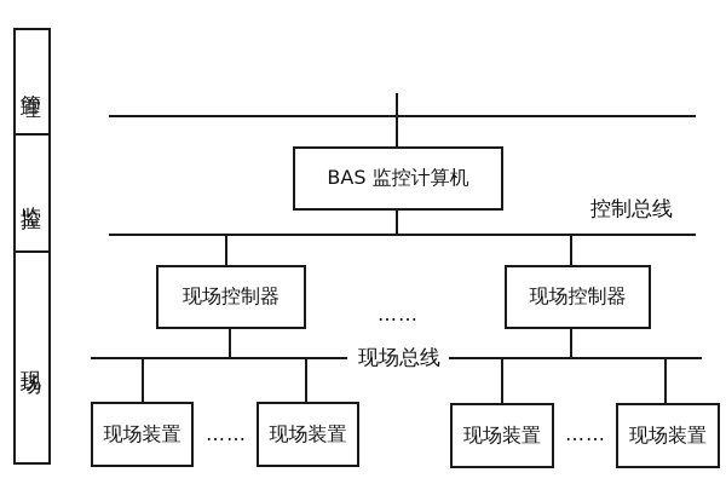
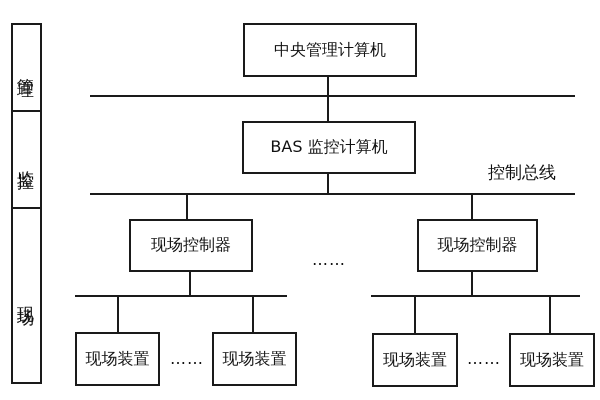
+ 中央管理计算机
  BAS 监控计算机
  控制总线
  现场控制器
  现场控制器
  ……
- 现场总线
  现场装置
  现场装置
  现场装置
  现场装置
  ……
  ……
